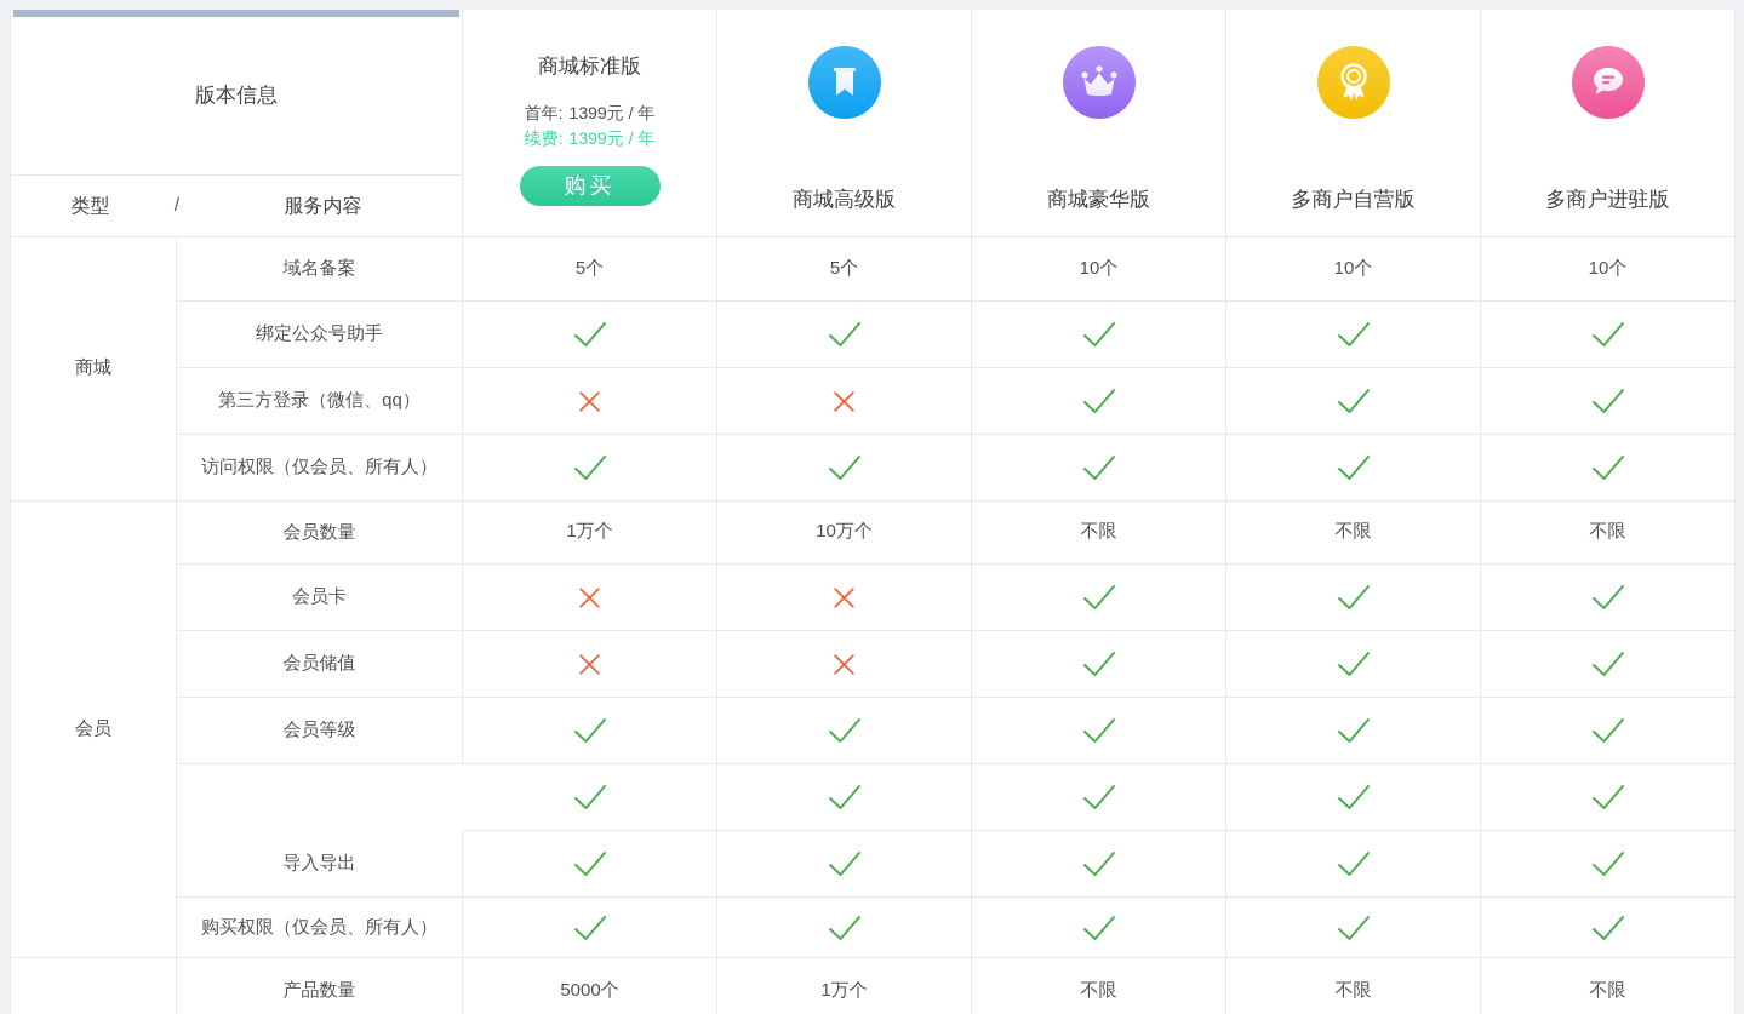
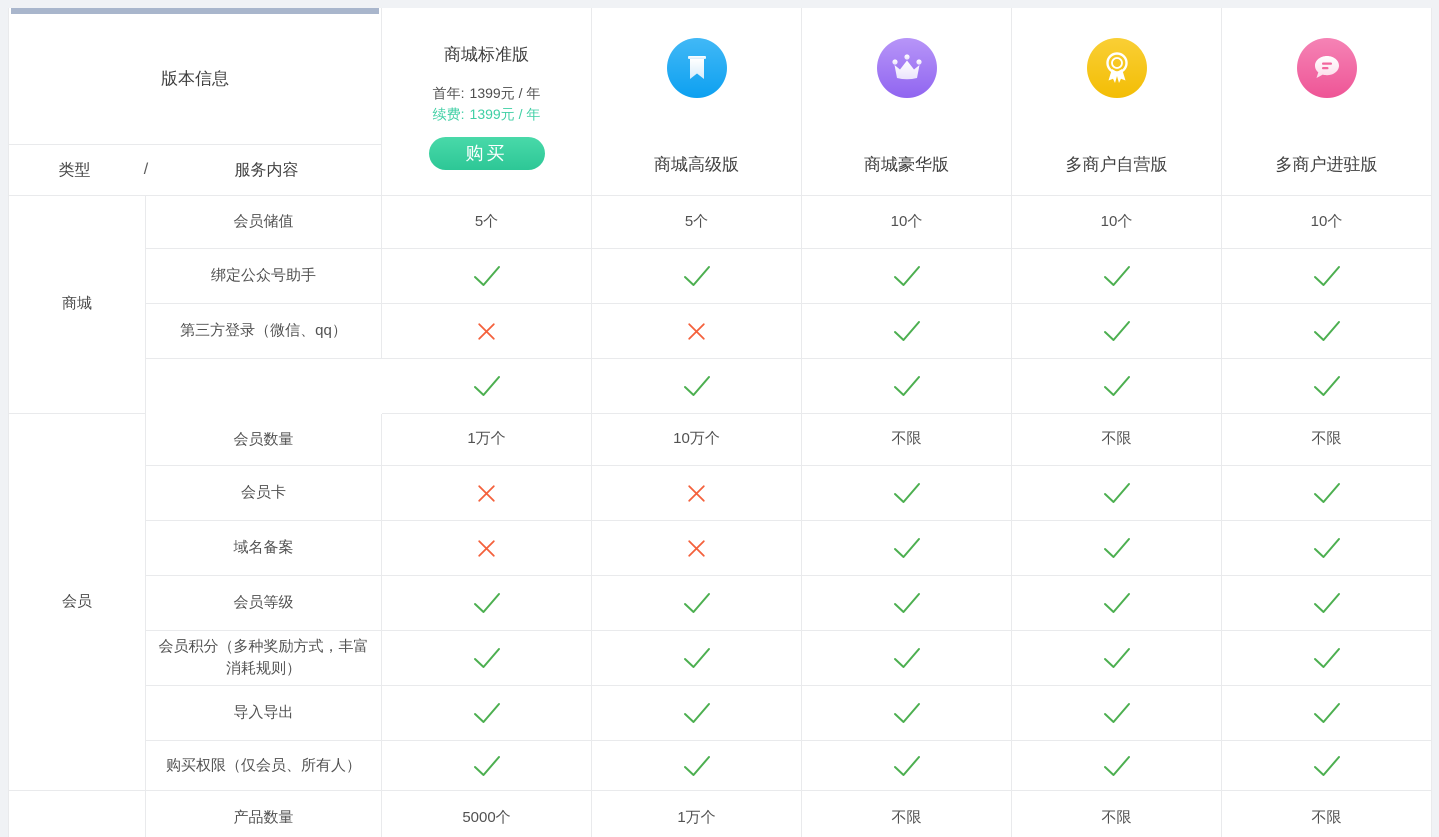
  版本信息
  类型
  /
  服务内容
  商城标准版
  首年:
  1399元 / 年
  续费:
  1399元 / 年
  购买
  商城高级版
  商城豪华版
  多商户自营版
  多商户进驻版
  商城
- 域名备案
+ 会员储值
  5个
  5个
  10个
  10个
  10个
  绑定公众号助手
  第三方登录（微信、qq）
- 访问权限（仅会员、所有人）
  会员
  会员数量
  1万个
  10万个
  不限
  不限
  不限
  会员卡
- 会员储值
+ 域名备案
  会员等级
+ 会员积分（多种奖励方式，丰富消耗规则）
  导入导出
  购买权限（仅会员、所有人）
  产品数量
  5000个
  1万个
  不限
  不限
  不限
